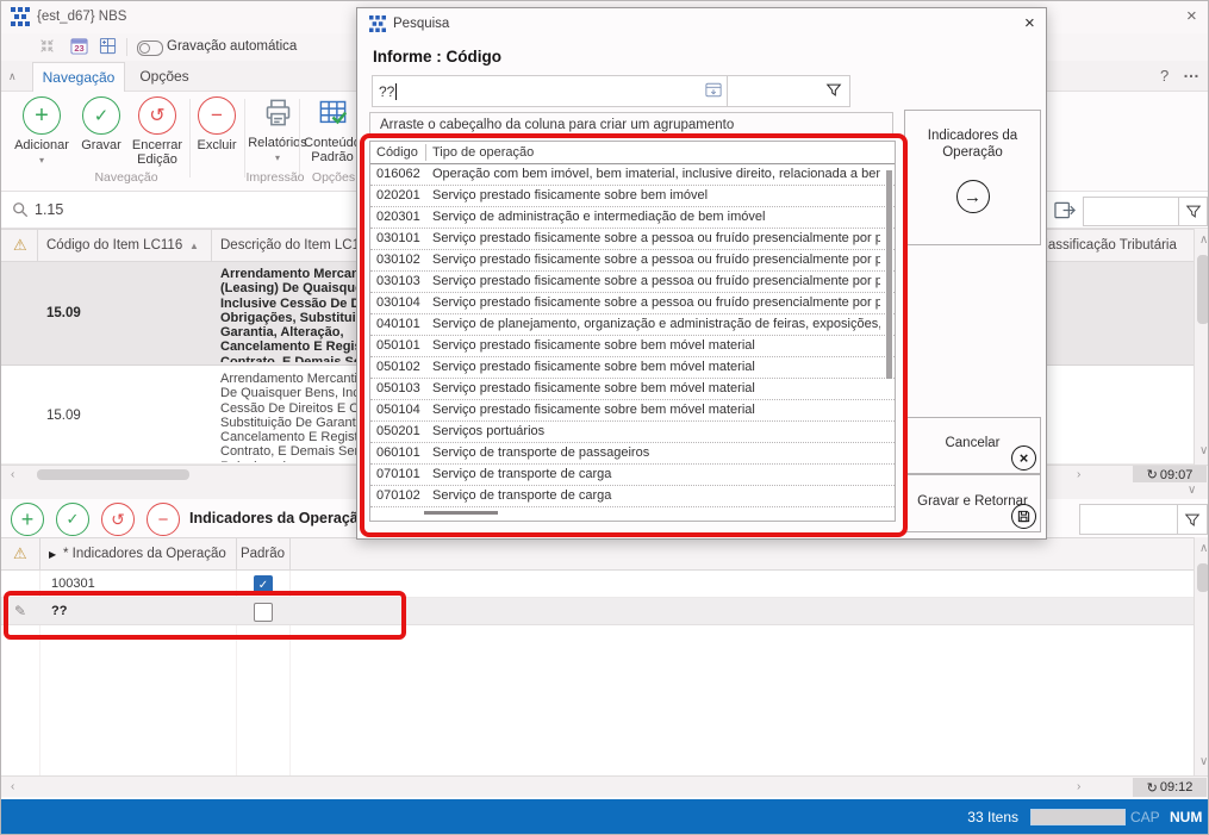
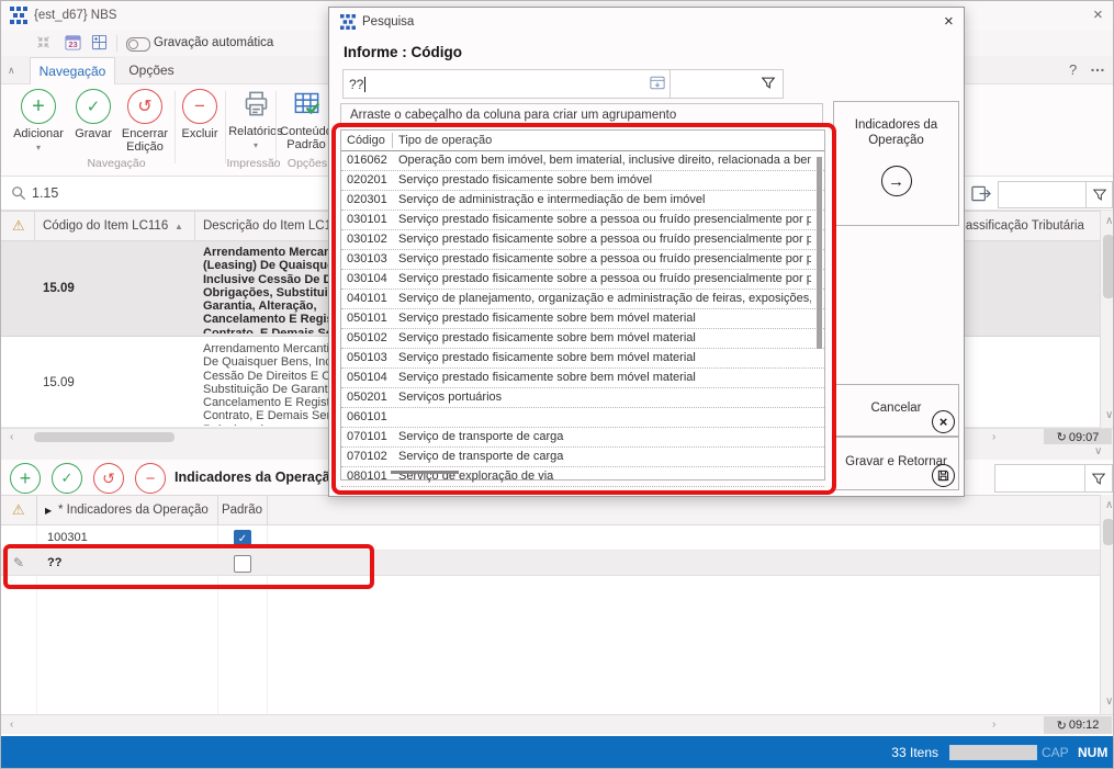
  {est_d67} NBS
  ×
  23
  Gravação automática
  ∧
  Navegação
  Opções
  ?
  …
  +
  Adicionar
  ▾
  ✓
  Gravar
  ↺
  Encerrar Edição
  −
  Excluir
  Relatórios
  ▾
  Conteúd Padrão
  Navegação
  Impressão
  Opções
  1.15
  ⚠
  Código do Item LC116
  ▲
  Descrição do Item LC
  assificação Tributária
  15.09
  Arrendamento Merca (Leasing) De Quaisqu Inclusive Cessão De Obrigações, Substitui Garantia, Alteração, Cancelamento E Regi Contrato, E Demais S
  15.09
  ∧
  ∨
  ‹
  ›
  ↻
  09:07
  ∨
  +
  ✓
  ↺
  −
  Indicadores da Operaçã
  ⚠
  ▶
  * Indicadores da Operação
  Padrão
  100301
  ✓
  ✎
  ??
  ∧
  ∨
  ‹
  ›
  ↻
  09:12
  33 Itens
  CAP
  NUM
  Pesquisa
  ×
  Informe : Código
  ??
  Arraste o cabeçalho da coluna para criar um agrupamento
  Código
  Tipo de operação
  016062
  Operação com bem imóvel, bem imaterial, inclusive direito, relacionada a be
  020201
  Serviço prestado fisicamente sobre bem imóvel
  020301
  Serviço de administração e intermediação de bem imóvel
  030101
  Serviço prestado fisicamente sobre a pessoa ou fruído presencialmente por p
  030102
  Serviço prestado fisicamente sobre a pessoa ou fruído presencialmente por p
  030103
  Serviço prestado fisicamente sobre a pessoa ou fruído presencialmente por p
  030104
  Serviço prestado fisicamente sobre a pessoa ou fruído presencialmente por p
  040101
  Serviço de planejamento, organização e administração de feiras, exposições,
  050101
  Serviço prestado fisicamente sobre bem móvel material
  050102
  Serviço prestado fisicamente sobre bem móvel material
  050103
  Serviço prestado fisicamente sobre bem móvel material
  050104
  Serviço prestado fisicamente sobre bem móvel material
  050201
  Serviços portuários
  060101
- Serviço de transporte de passageiros
  070101
  Serviço de transporte de carga
  070102
  Serviço de transporte de carga
+ 080101
+ Serviço de exploração de via
  Indicadores da Operação
  →
  Cancelar
  ×
  Gravar e Retornar
